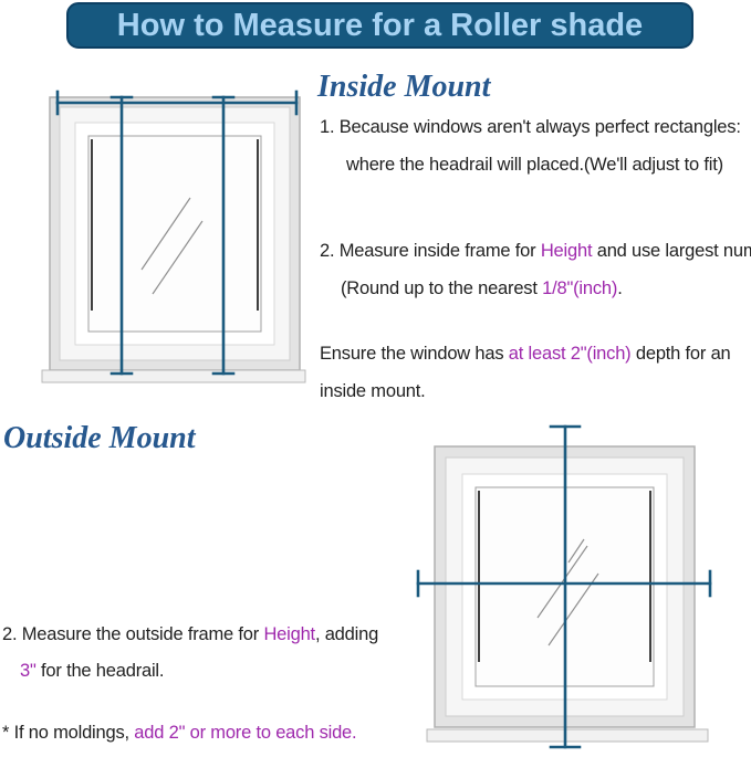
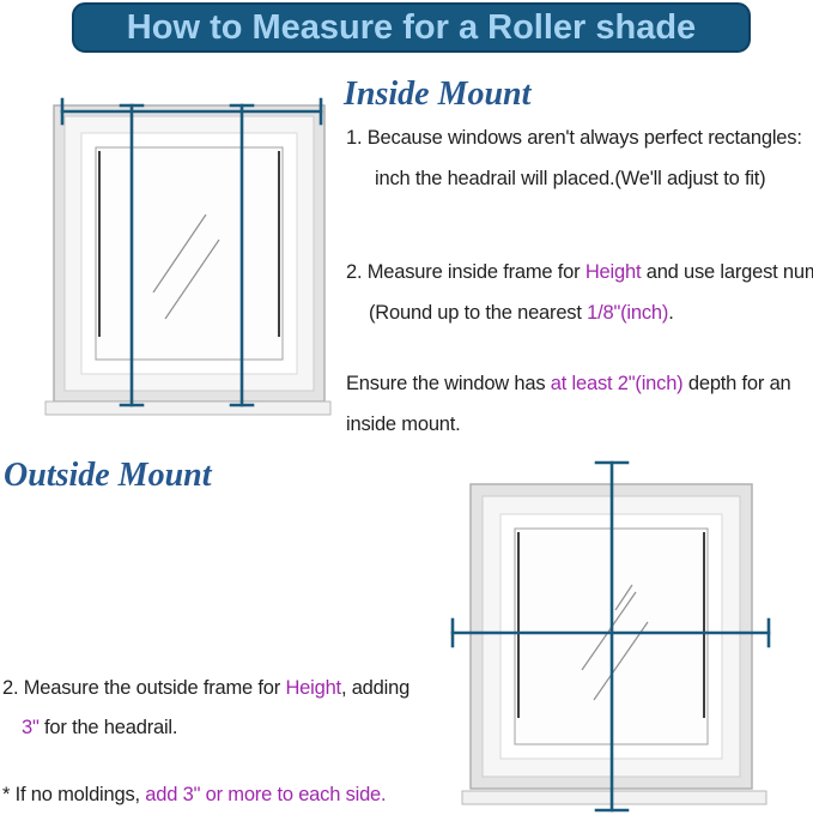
  How to Measure for a Roller shade
  Inside Mount
  1. Because windows aren't always perfect rectangles:
- where the headrail will placed.(We'll adjust to fit)
+ inch the headrail will placed.(We'll adjust to fit)
  2. Measure inside frame for Height and use largest nu
  (Round up to the nearest 1/8"(inch).
  Ensure the window has at least 2"(inch) depth for an
  inside mount.
  Outside Mount
  2. Measure the outside frame for Height, adding
  3" for the headrail.
- * If no moldings, add 2" or more to each side.
+ * If no moldings, add 3" or more to each side.
